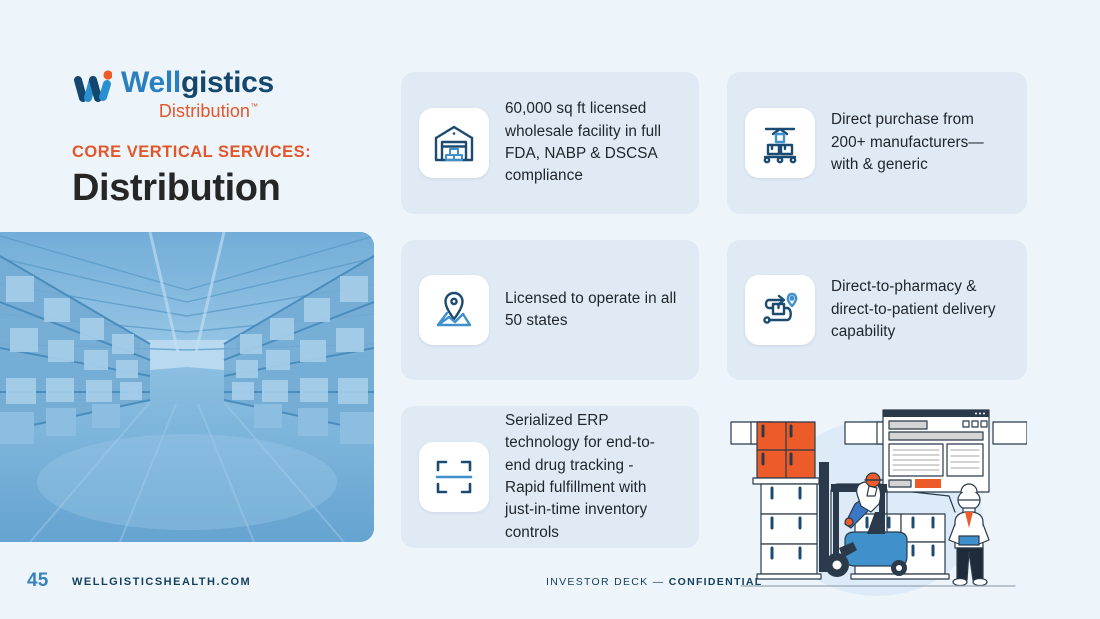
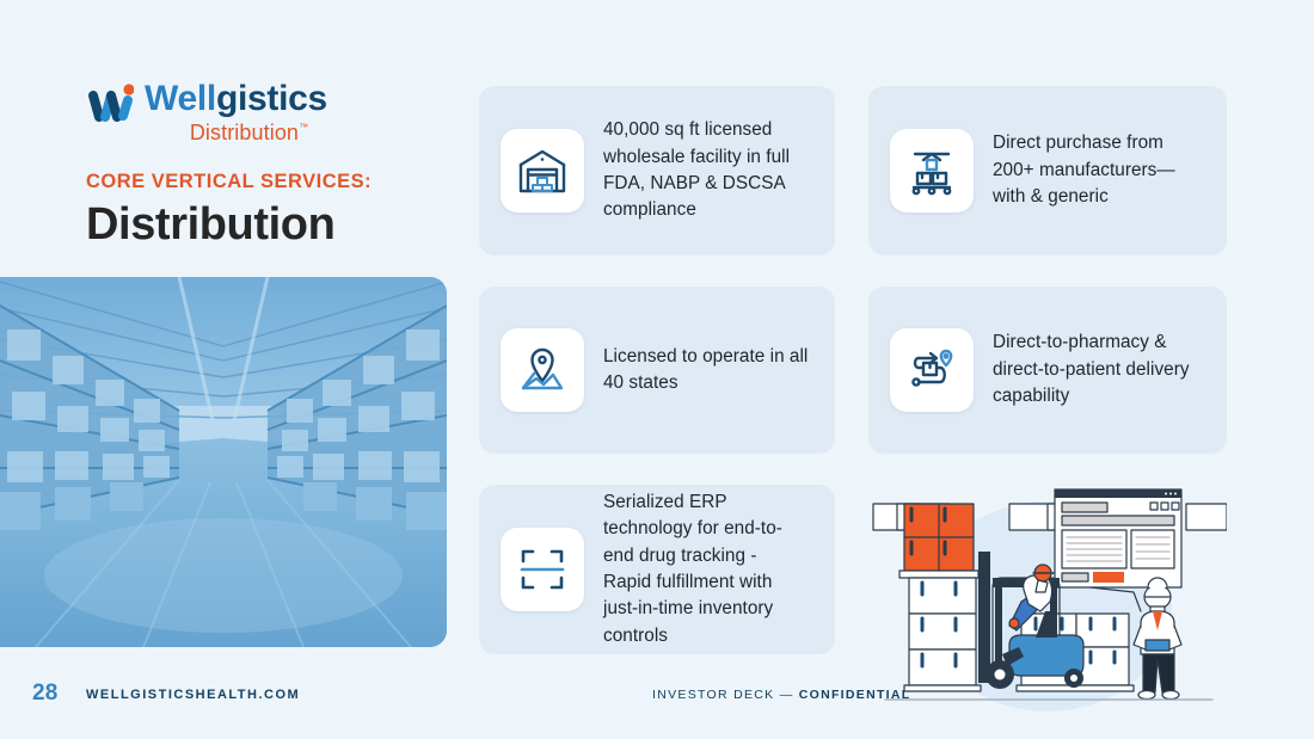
  Wellgistics
  Distribution
  ™
  CORE VERTICAL SERVICES:
  Distribution
- 60,000 sq ft licensed wholesale facility in full FDA, NABP & DSCSA compliance
+ 40,000 sq ft licensed wholesale facility in full FDA, NABP & DSCSA compliance
  Direct purchase from 200+ manufacturers—with & generic
- Licensed to operate in all 50 states
+ Licensed to operate in all 40 states
  Direct-to-pharmacy & direct-to-patient delivery capability
  Serialized ERP technology for end-to-end drug tracking - Rapid fulfillment with just-in-time inventory controls
- 45
+ 28
  WELLGISTICSHEALTH.COM
  INVESTOR DECK — CONFIDENTIAL
